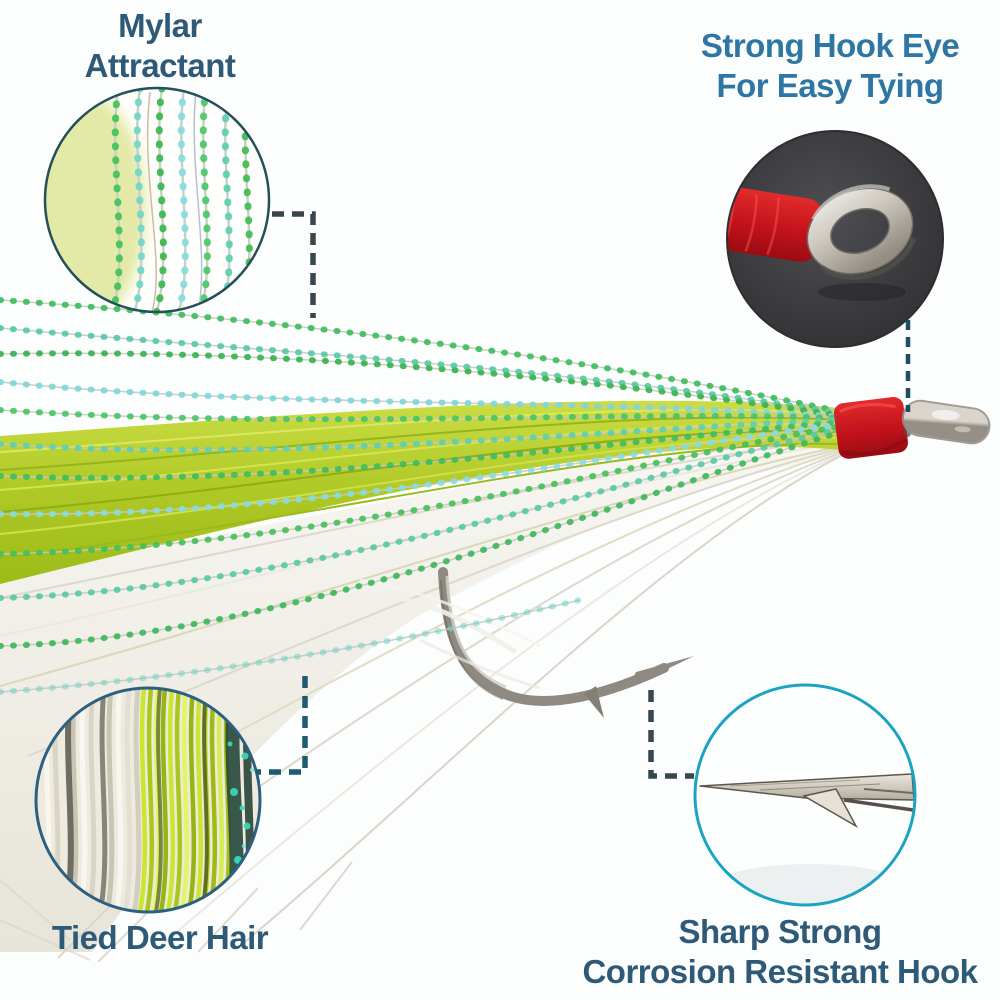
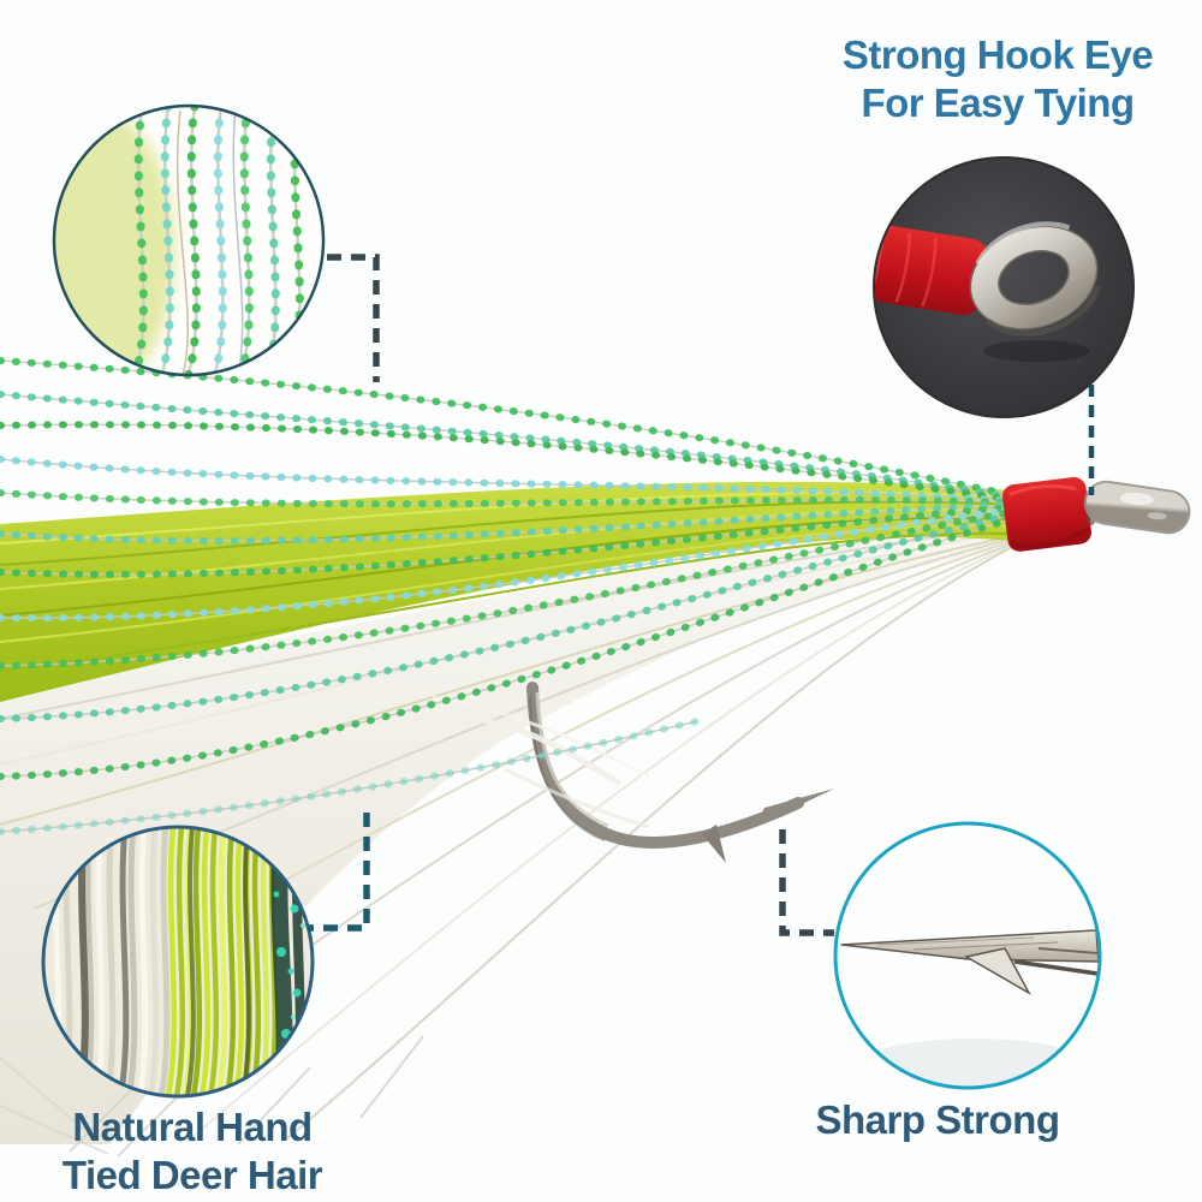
- Mylar
- Attractant
  Strong Hook Eye
  For Easy Tying
+ Natural Hand
  Tied Deer Hair
  Sharp Strong
- Corrosion Resistant Hook
